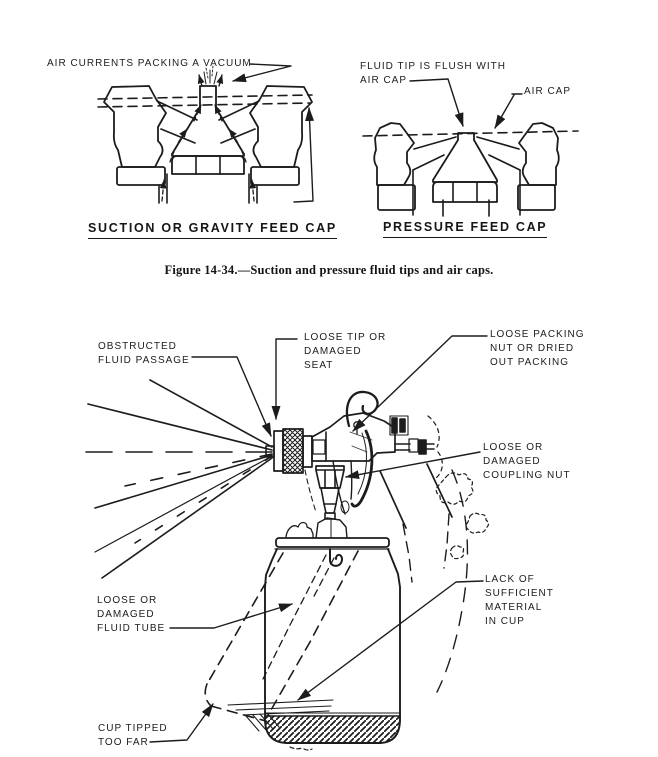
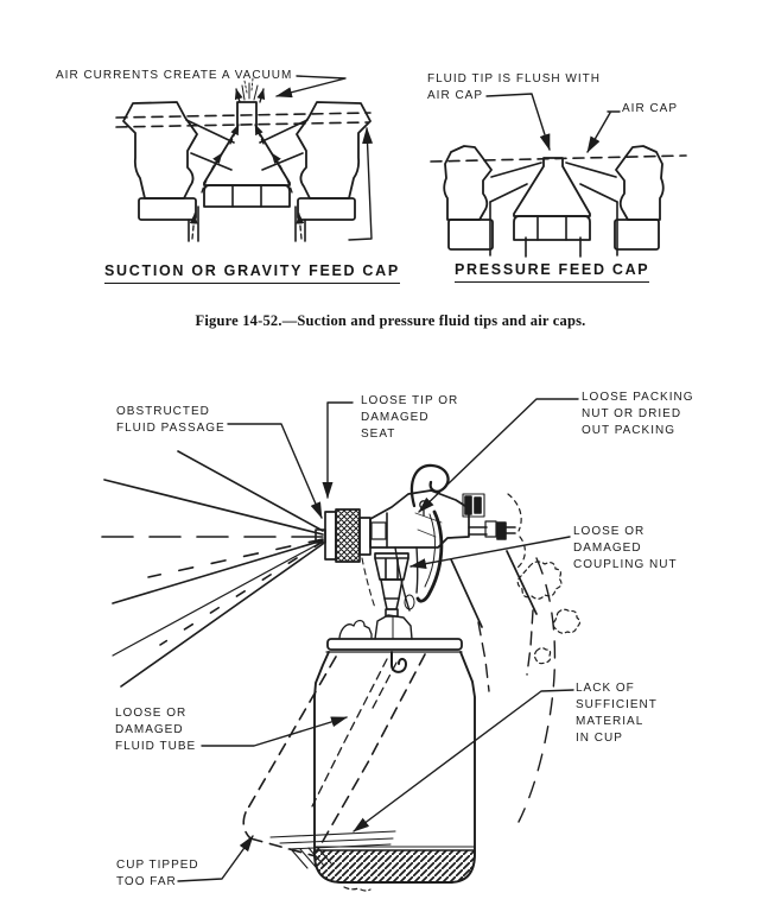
- AIR CURRENTS PACKING A VACUUM
+ AIR CURRENTS CREATE A VACUUM
  SUCTION OR GRAVITY FEED CAP
  FLUID TIP IS FLUSH WITH
  AIR CAP
  AIR CAP
  PRESSURE FEED CAP
- Figure 14-34.—Suction and pressure fluid tips and air caps.
+ Figure 14-52.—Suction and pressure fluid tips and air caps.
  OBSTRUCTED
  FLUID PASSAGE
  LOOSE TIP OR
  DAMAGED
  SEAT
  LOOSE PACKING
  NUT OR DRIED
  OUT PACKING
  LOOSE OR
  DAMAGED
  COUPLING NUT
  LOOSE OR
  DAMAGED
  FLUID TUBE
  LACK OF
  SUFFICIENT
  MATERIAL
  IN CUP
  CUP TIPPED
  TOO FAR
